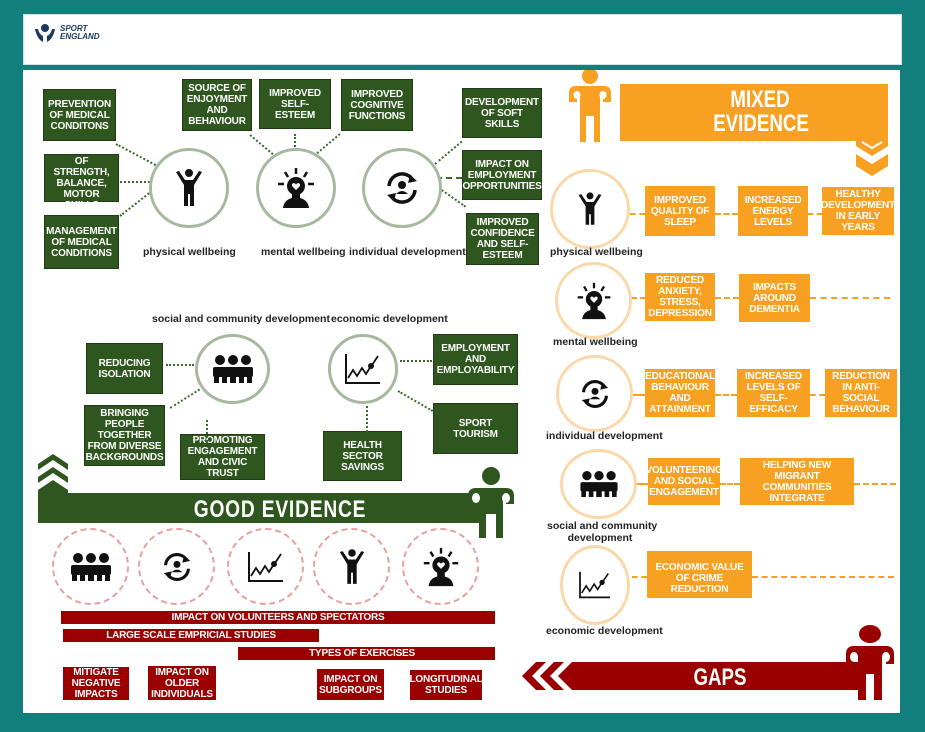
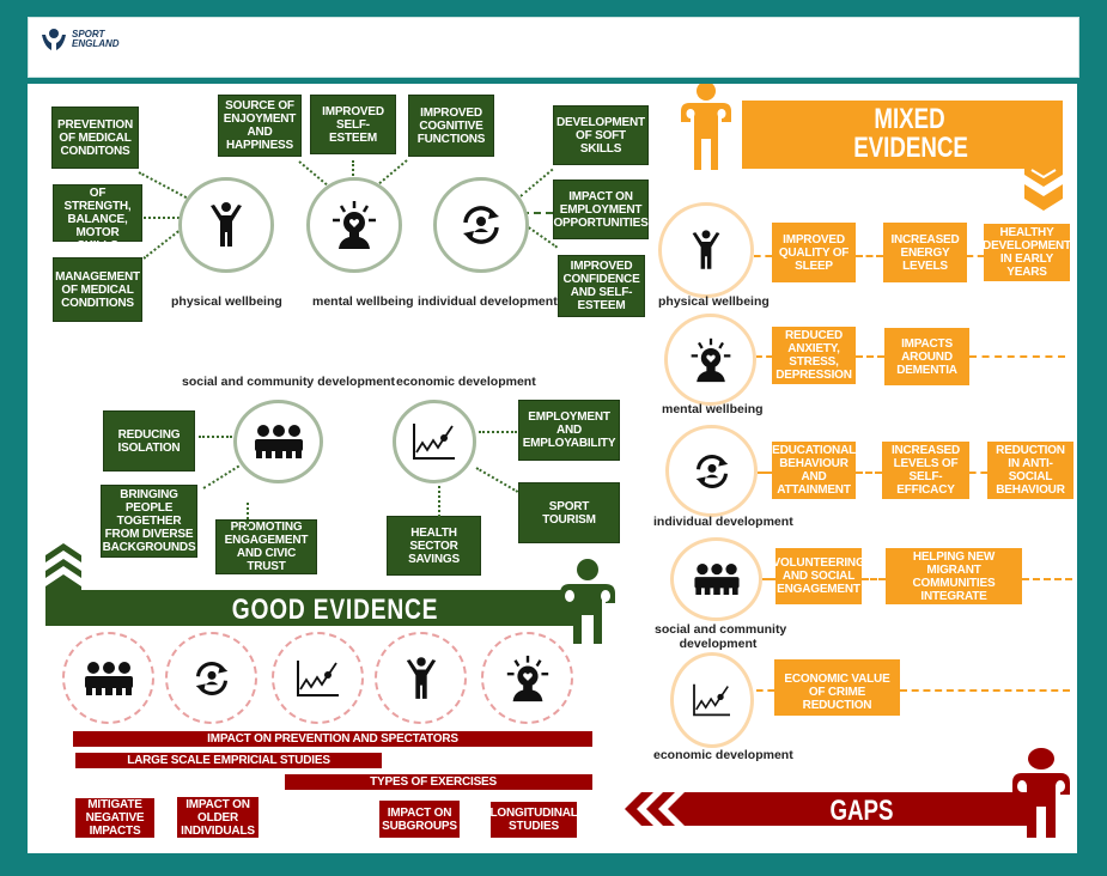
  SPORT
  ENGLAND
  PREVENTION OF MEDICAL CONDITONS
  MAINTENANCE OF STRENGTH, BALANCE, MOTOR SKILLS
  MANAGEMENT OF MEDICAL CONDITIONS
- SOURCE OF ENJOYMENT AND BEHAVIOUR
+ SOURCE OF ENJOYMENT AND HAPPINESS
  IMPROVED SELF-ESTEEM
  IMPROVED COGNITIVE FUNCTIONS
  DEVELOPMENT OF SOFT SKILLS
  IMPACT ON EMPLOYMENT OPPORTUNITIES
  IMPROVED CONFIDENCE AND SELF-ESTEEM
  physical wellbeing
  mental wellbeing
  individual development
  social and community development
  economic development
  REDUCING ISOLATION
  BRINGING PEOPLE TOGETHER FROM DIVERSE BACKGROUNDS
  PROMOTING ENGAGEMENT AND CIVIC TRUST
  EMPLOYMENT AND EMPLOYABILITY
  SPORT TOURISM
  HEALTH SECTOR SAVINGS
  GOOD EVIDENCE
- IMPACT ON VOLUNTEERS AND SPECTATORS
+ IMPACT ON PREVENTION AND SPECTATORS
  LARGE SCALE EMPRICIAL STUDIES
  TYPES OF EXERCISES
  MITIGATE NEGATIVE IMPACTS
  IMPACT ON OLDER INDIVIDUALS
  IMPACT ON SUBGROUPS
  LONGITUDINAL STUDIES
  MIXED
  EVIDENCE
  physical wellbeing
  IMPROVED QUALITY OF SLEEP
  INCREASED ENERGY LEVELS
  HEALTHY DEVELOPMENT IN EARLY YEARS
  mental wellbeing
  REDUCED ANXIETY, STRESS, DEPRESSION
  IMPACTS AROUND DEMENTIA
  individual development
  EDUCATIONAL BEHAVIOUR AND ATTAINMENT
  INCREASED LEVELS OF SELF-EFFICACY
  REDUCTION IN ANTI-SOCIAL BEHAVIOUR
  social and community
  development
  VOLUNTEERING AND SOCIAL ENGAGEMENT
  HELPING NEW MIGRANT COMMUNITIES INTEGRATE
  economic development
  ECONOMIC VALUE OF CRIME REDUCTION
  GAPS
